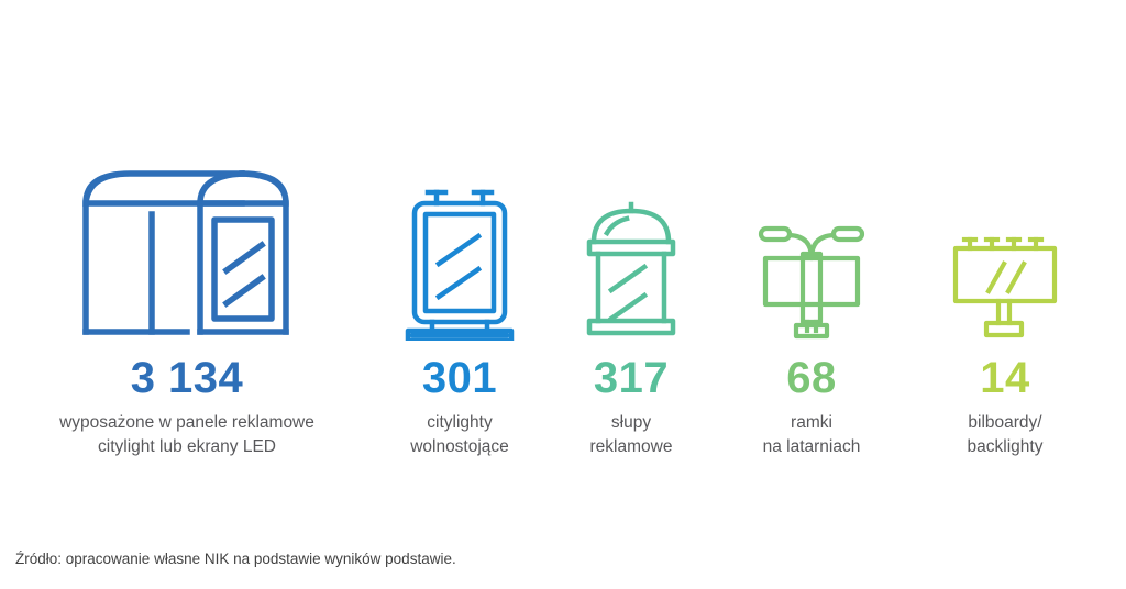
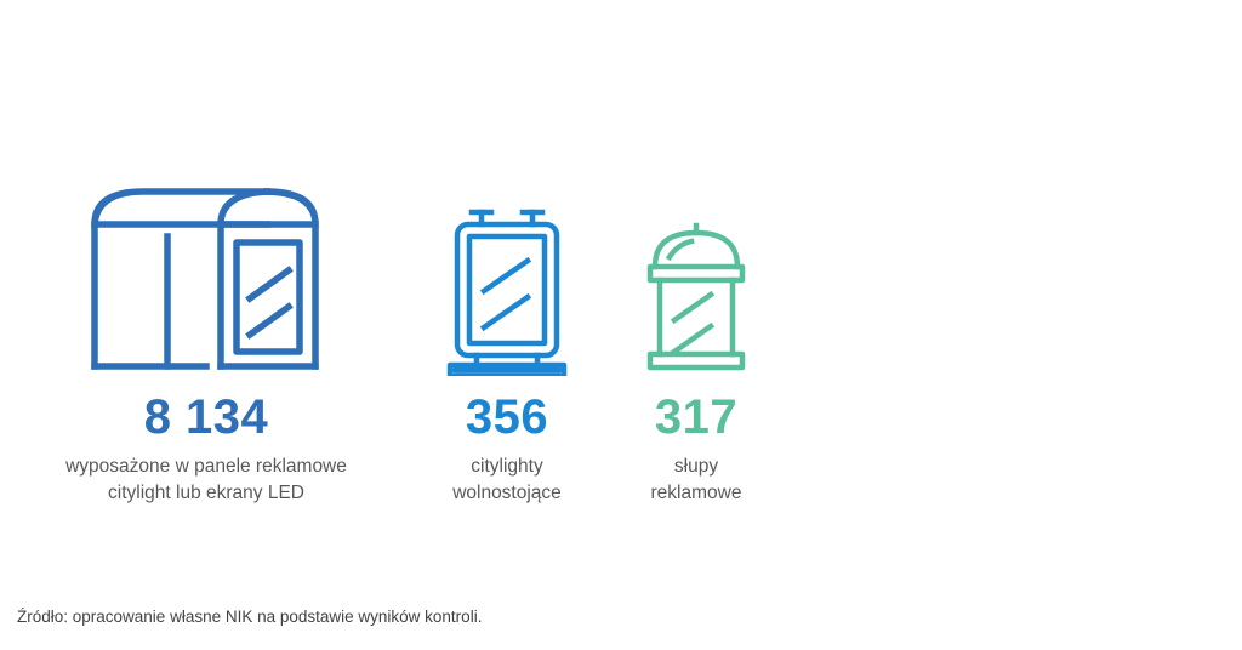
- 3 134
+ 8 134
  wyposażone w panele reklamowe
  citylight lub ekrany LED
- 301
+ 356
  citylighty
  wolnostojące
  317
  słupy
  reklamowe
- 68
- ramki
- na latarniach
- 14
- bilboardy/
- backlighty
- Źródło: opracowanie własne NIK na podstawie wyników podstawie.
+ Źródło: opracowanie własne NIK na podstawie wyników kontroli.
